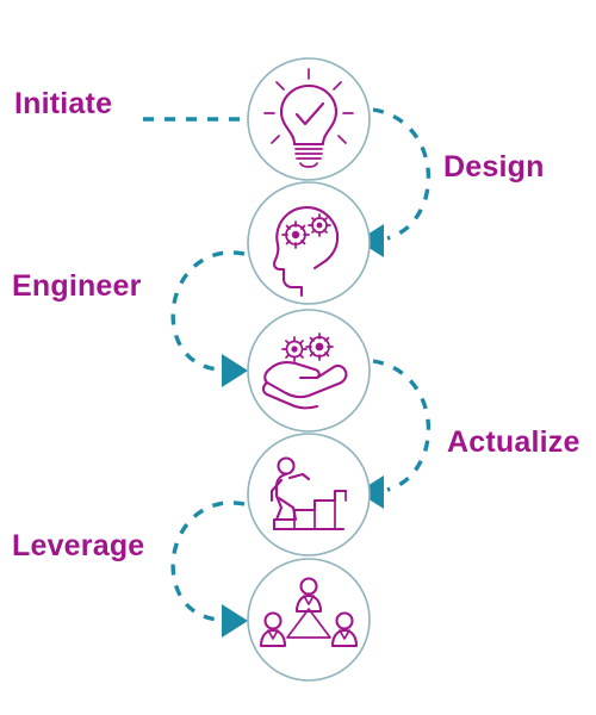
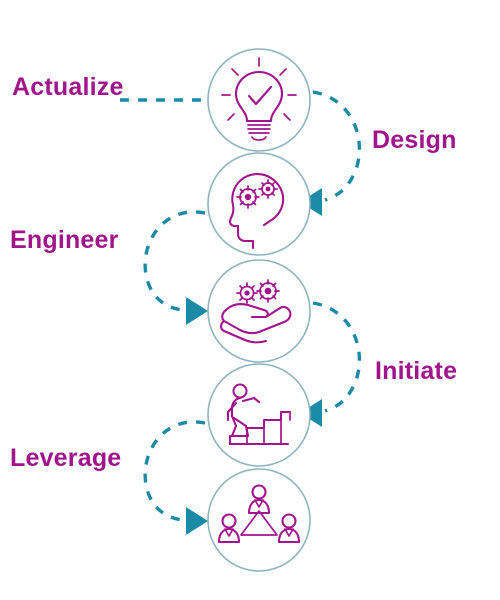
- Initiate
+ Actualize
  Design
  Engineer
- Actualize
+ Initiate
  Leverage
